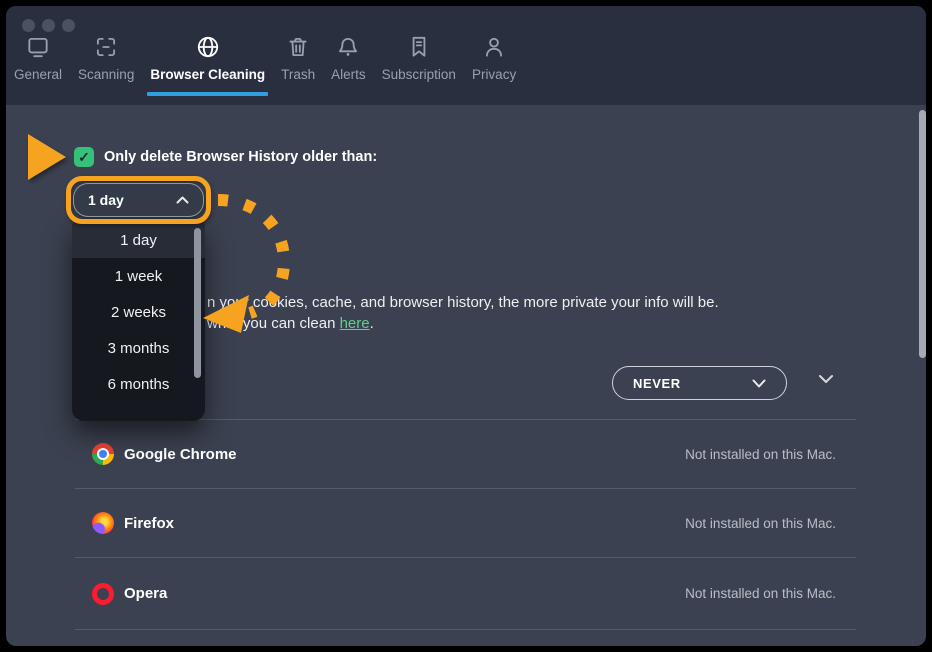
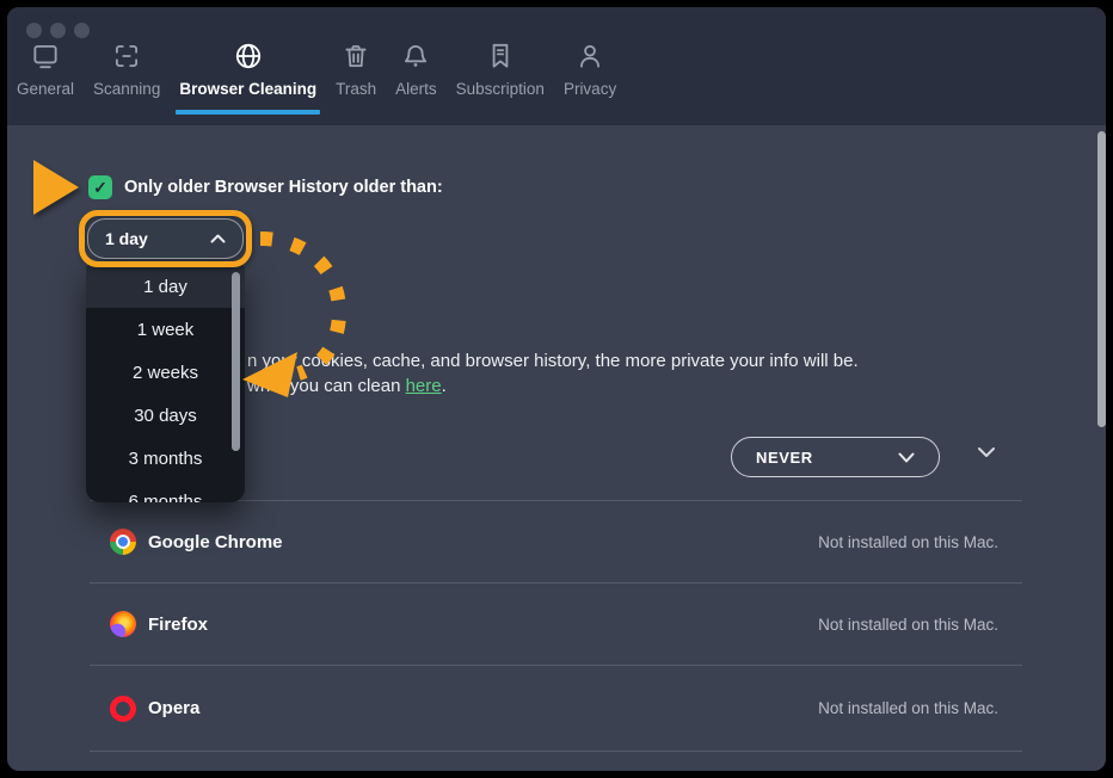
  General
  Scanning
  Browser Cleaning
  Trash
  Alerts
  Subscription
  Privacy
  ✓
- Only delete Browser History older than:
+ Only older Browser History older than:
  n yo cokies, cache, and browser history, the more private your info will be.
  w you can clean here.
  1 day
  1 day
  1 week
  2 weeks
+ 30 days
  3 months
  6 months
  NEVER
  Google Chrome
  Not installed on this Mac.
  Firefox
  Not installed on this Mac.
  Opera
  Not installed on this Mac.
